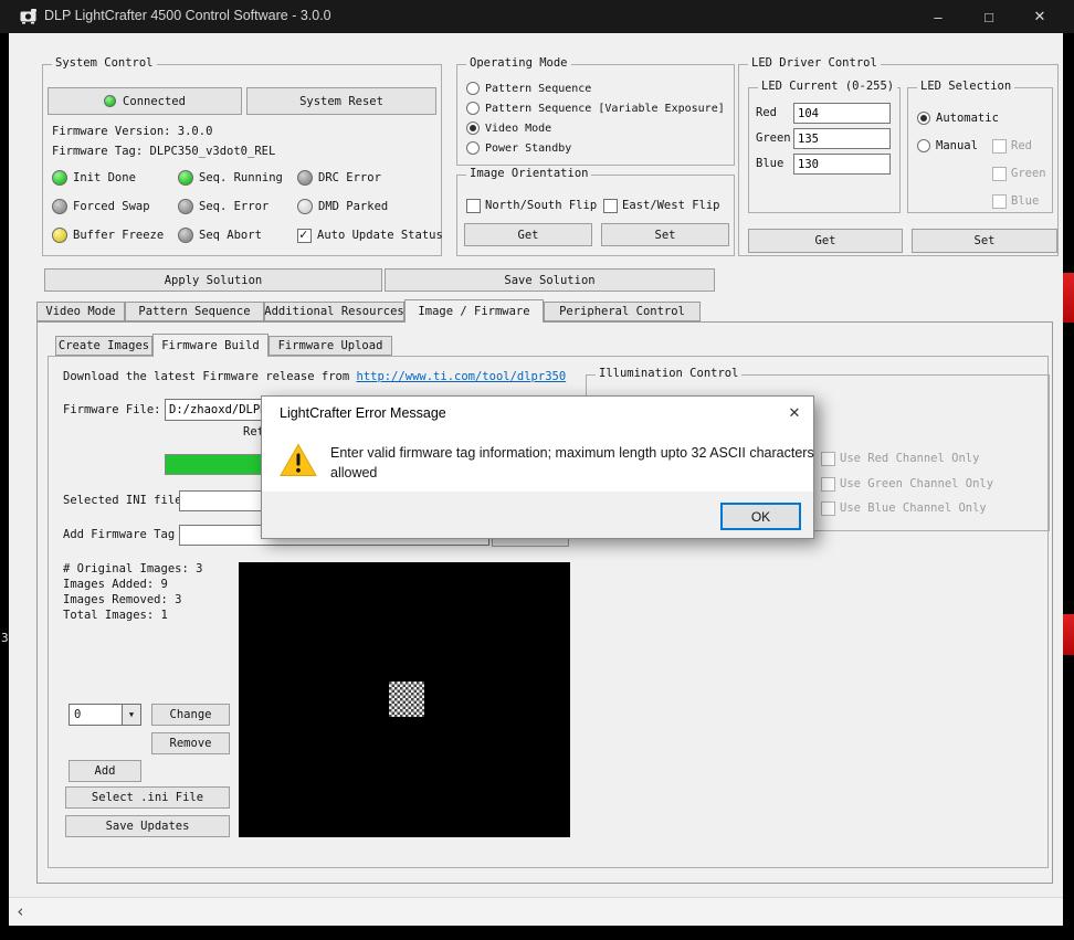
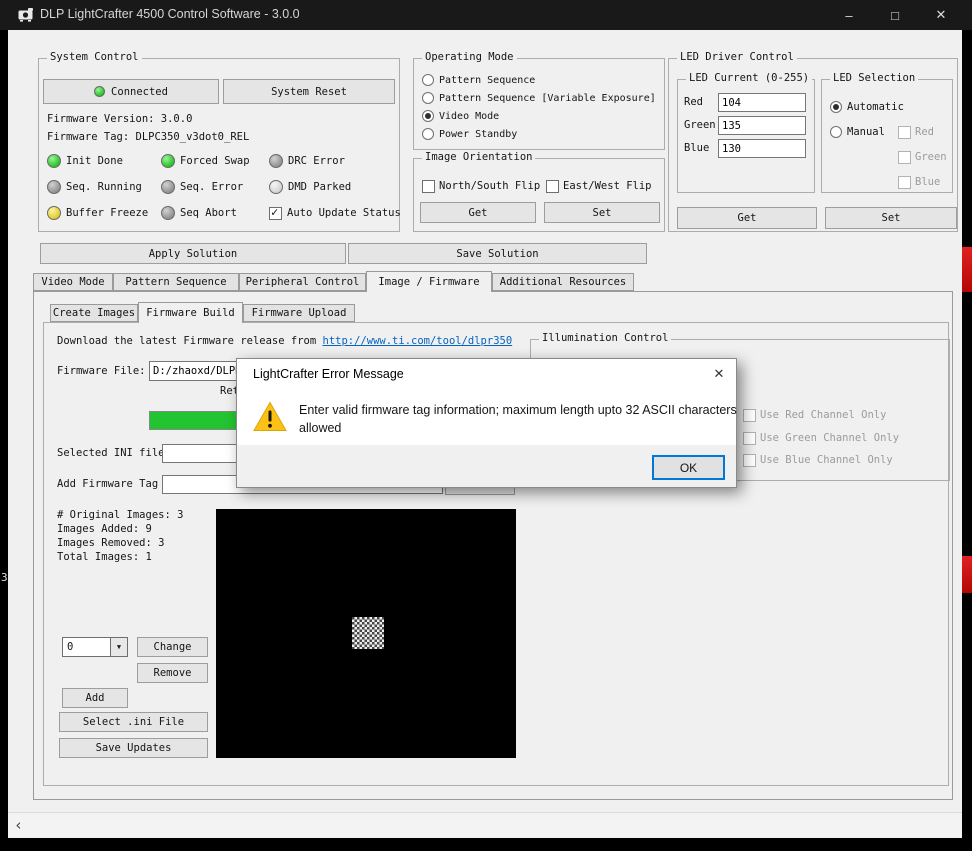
  DLP LightCrafter 4500 Control Software - 3.0.0
  –
  □
  ✕
  System Control
  Connected
  System Reset
  Firmware Version: 3.0.0
  Firmware Tag: DLPC350_v3dot0_REL
  Init Done
- Seq. Running
+ Forced Swap
  DRC Error
- Forced Swap
+ Seq. Running
  Seq. Error
  DMD Parked
  Buffer Freeze
  Seq Abort
  ✓
  Auto Update Status
  Operating Mode
  Pattern Sequence
  Pattern Sequence [Variable Exposure]
  Video Mode
  Power Standby
  Image Orientation
  North/South Flip
  East/West Flip
  Get
  Set
  LED Driver Control
  LED Current (0-255)
  Red
  104
  Green
  135
  Blue
  130
  LED Selection
  Automatic
  Manual
  Red
  Green
  Blue
  Get
  Set
  Apply Solution
  Save Solution
  Video Mode
  Pattern Sequence
- Additional Resources
+ Peripheral Control
  Image / Firmware
- Peripheral Control
+ Additional Resources
  Create Images
  Firmware Build
  Firmware Upload
  Download the latest Firmware release from http://www.ti.com/tool/dlpr350
  Firmware File:
  D:/zhaoxd/DLP
  Selected INI fil
  Add Firmware Tag
  # Original Images: 3
  Images Added: 9
  Images Removed: 3
  Total Images: 1
  0
  ▼
  Change
  Remove
  Add
  Select .ini File
  Save Updates
  Illumination Control
  Use Red Channel Only
  Use Green Channel Only
  Use Blue Channel Only
  LightCrafter Error Message
  ✕
  Enter valid firmware tag information; maximum length upto 32 ASCII characters allowed
  OK
  ‹
  3
